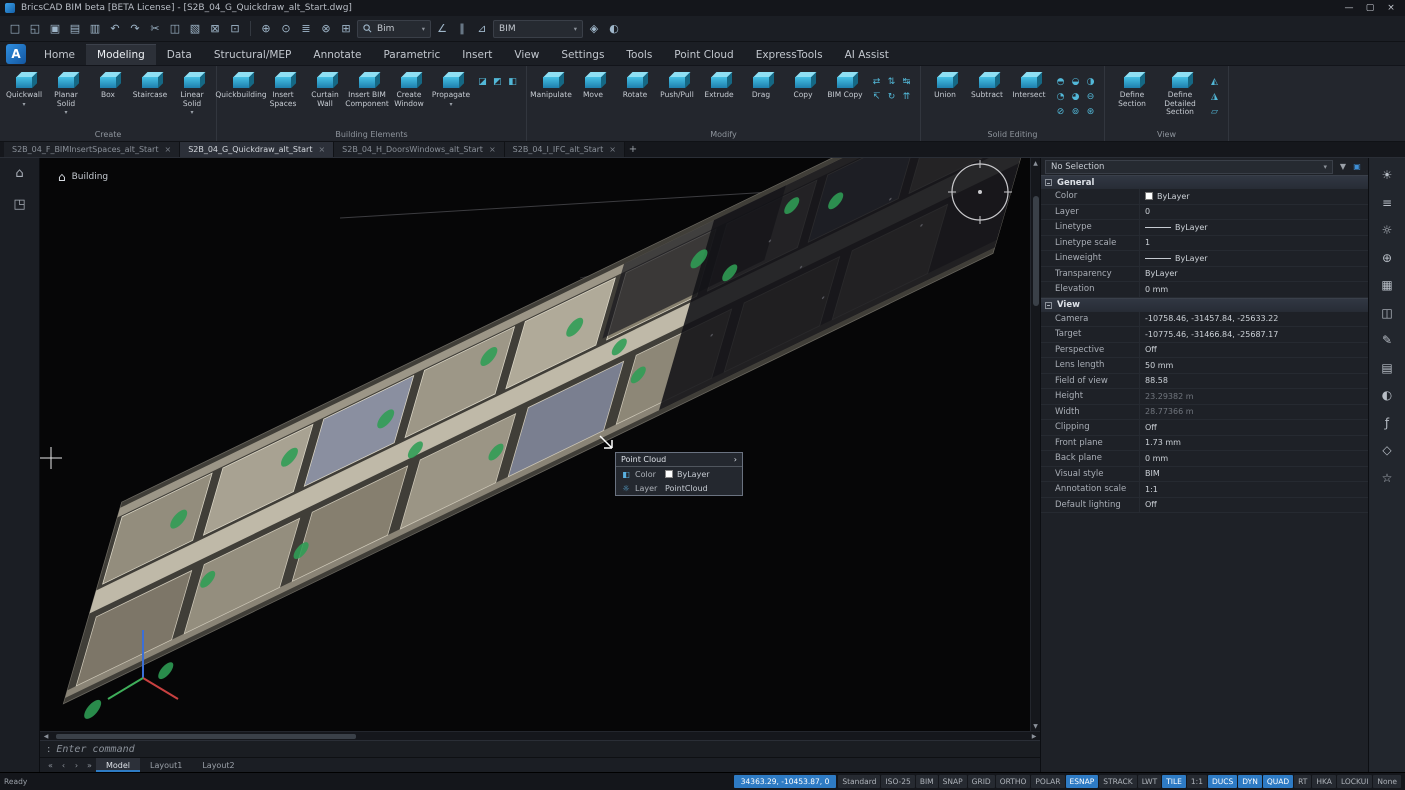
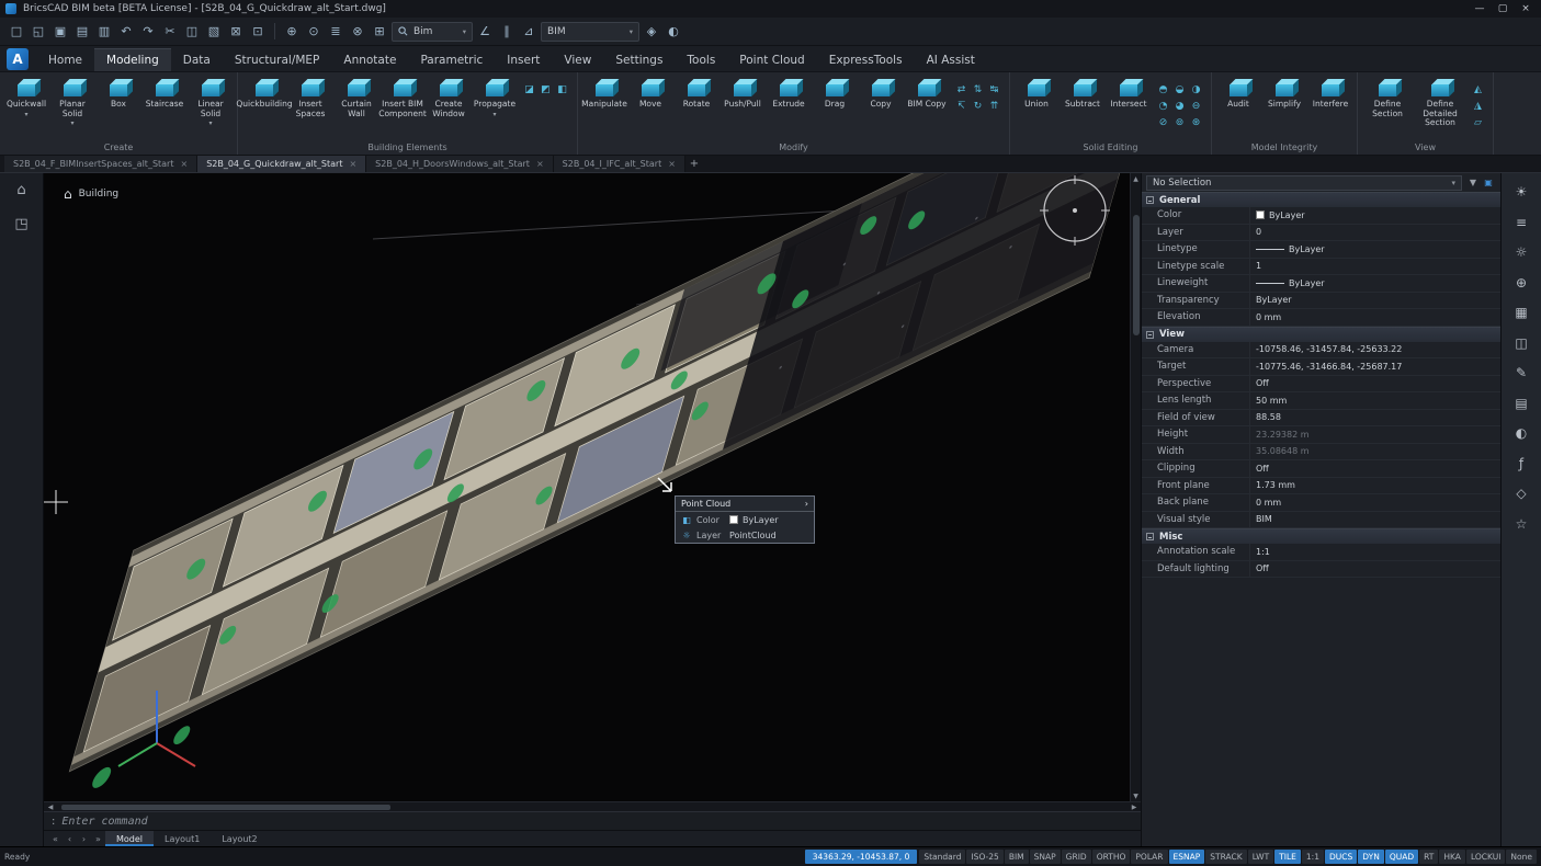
  BricsCAD BIM beta [BETA License] - [S2B_04_G_Quickdraw_alt_Start.dwg]
  —
  ▢
  ×
  □
  ◱
  ▣
  ▤
  ▥
  ↶
  ↷
  ✂
  ◫
  ▧
  ⊠
  ⊡
  ⊕
  ⊙
  ≣
  ⊗
  ⊞
  Bim
  ▾
  ∠
  ∥
  ⊿
  BIM
  ▾
  ◈
  ◐
  A
  Home
  Modeling
  Data
  Structural/MEP
  Annotate
  Parametric
  Insert
  View
  Settings
  Tools
  Point Cloud
  ExpressTools
  AI Assist
  Quickwall
  Planar Solid
  Box
  Staircase
  Linear Solid
  Create
  Quickbuilding
  Insert Spaces
  Curtain Wall
  Insert BIM Component
  Create Window
  Propagate
  ◪
  ◩
  ◧
  Building Elements
  Manipulate
  Move
  Rotate
  Push/Pull
  Extrude
  Drag
  Copy
  BIM Copy
  ⇄
  ⇅
  ↹
  ↸
  ↻
  ⇈
  Modify
  Union
  Subtract
  Intersect
  ◓
  ◒
  ◑
  ◔
  ◕
  ⊖
  ⊘
  ⊚
  ⊛
  Solid Editing
+ Audit
+ Simplify
+ Interfere
+ Model Integrity
  Define Section
  Define Detailed Section
  ◭
  ◮
  ▱
  View
  S2B_04_F_BIMInsertSpaces_alt_Start
  ×
  S2B_04_G_Quickdraw_alt_Start
  ×
  S2B_04_H_DoorsWindows_alt_Start
  ×
  S2B_04_I_IFC_alt_Start
  ×
  +
  ⌂
  ◳
  ⌂
  Building
  Point Cloud
  ›
  ◧
  Color
  ByLayer
  ☼
  Layer
  PointCloud
  :
  Enter command
  «
  ‹
  ›
  »
  Model
  Layout1
  Layout2
  No Selection
  ▼
  ▣
  General
  Color
  ByLayer
  Layer
  0
  Linetype
  ByLayer
  Linetype scale
  1
  Lineweight
  ByLayer
  Transparency
  ByLayer
  Elevation
  0 mm
  View
  Camera
  -10758.46, -31457.84, -25633.22
  Target
  -10775.46, -31466.84, -25687.17
  Perspective
  Off
  Lens length
  50 mm
  Field of view
  88.58
  Height
  23.29382 m
  Width
- 28.77366 m
+ 35.08648 m
  Clipping
  Off
  Front plane
  1.73 mm
  Back plane
  0 mm
  Visual style
  BIM
+ Misc
  Annotation scale
  1:1
  Default lighting
  Off
  ☀
  ≡
  ☼
  ⊕
  ▦
  ◫
  ✎
  ▤
  ◐
  ƒ
  ◇
  ☆
  Ready
  34363.29, -10453.87, 0
  Standard
  ISO-25
  BIM
  SNAP
  GRID
  ORTHO
  POLAR
  ESNAP
  STRACK
  LWT
  TILE
  1:1
  DUCS
  DYN
  QUAD
  RT
  HKA
  LOCKUI
  None
